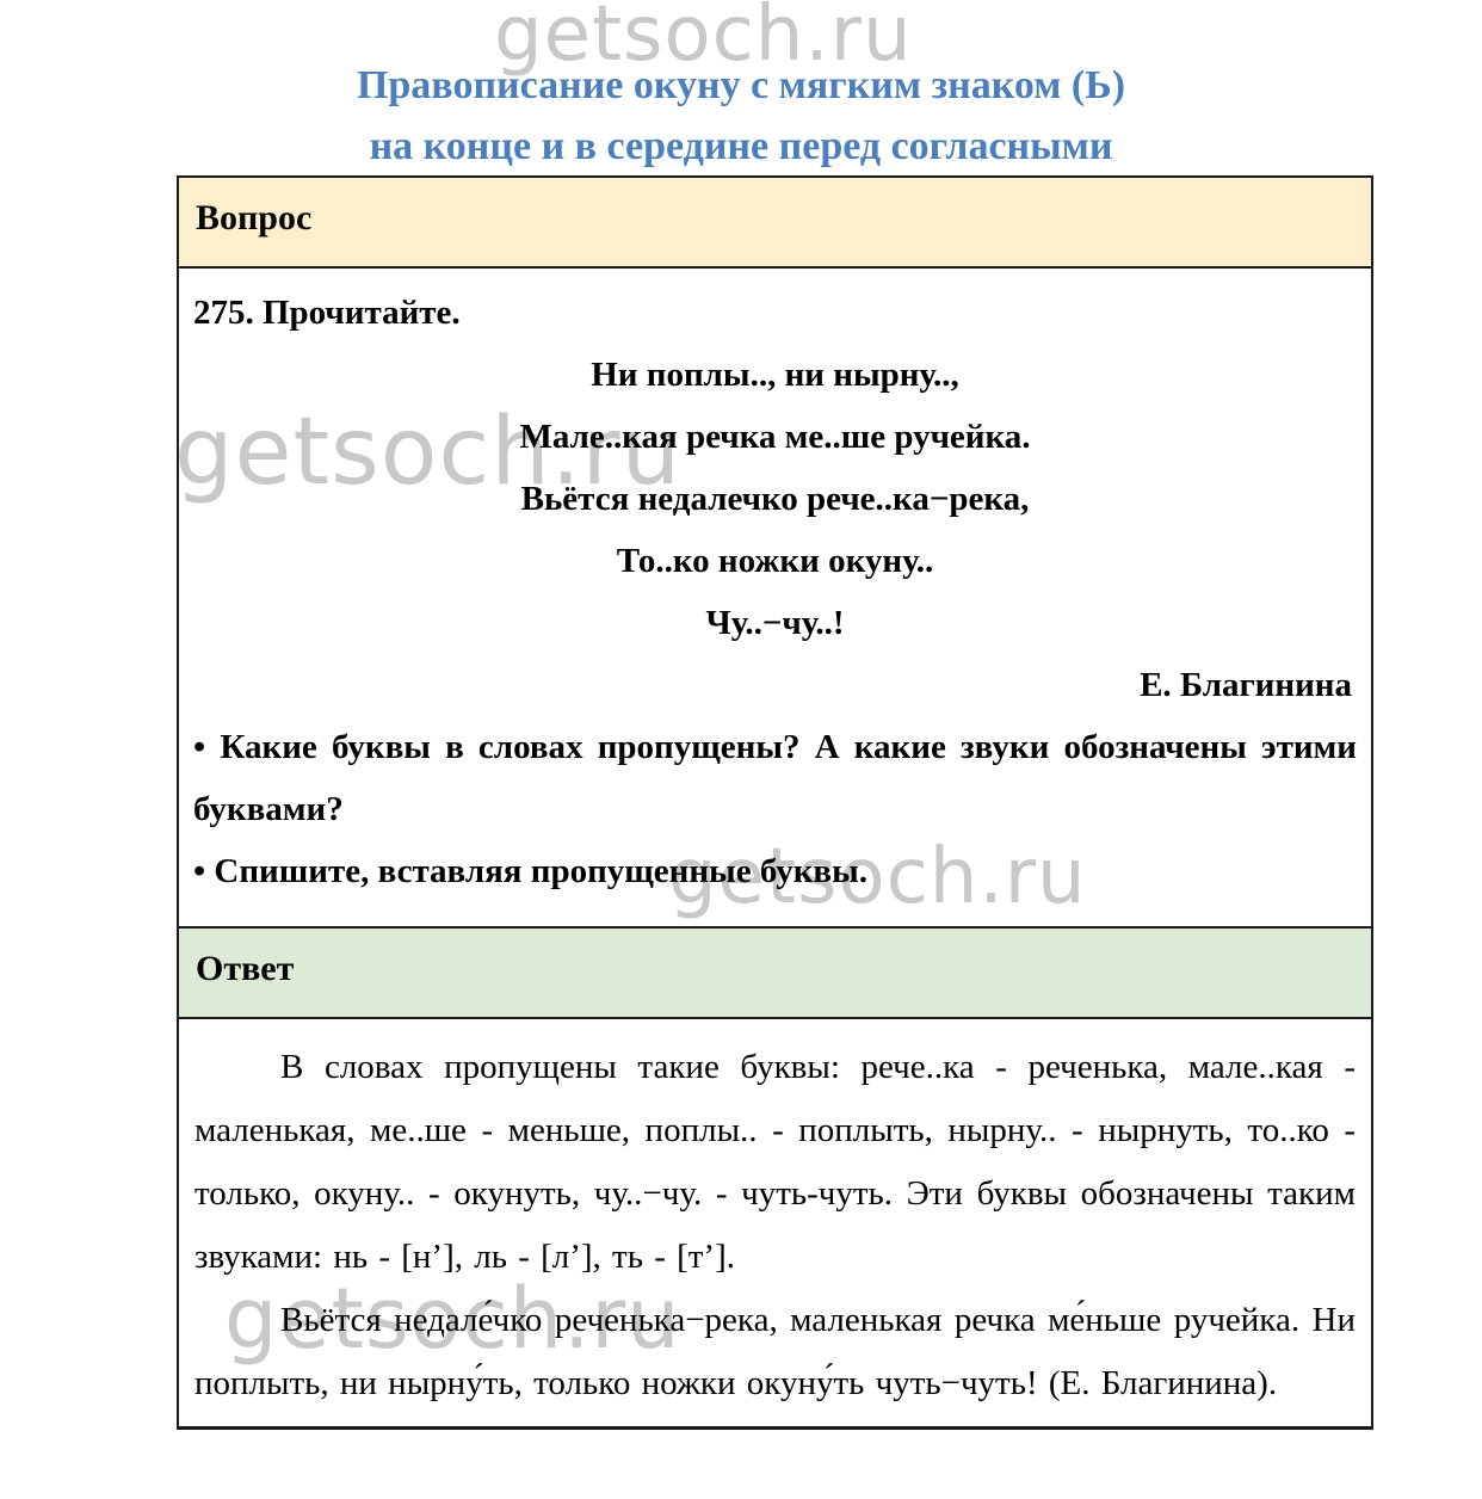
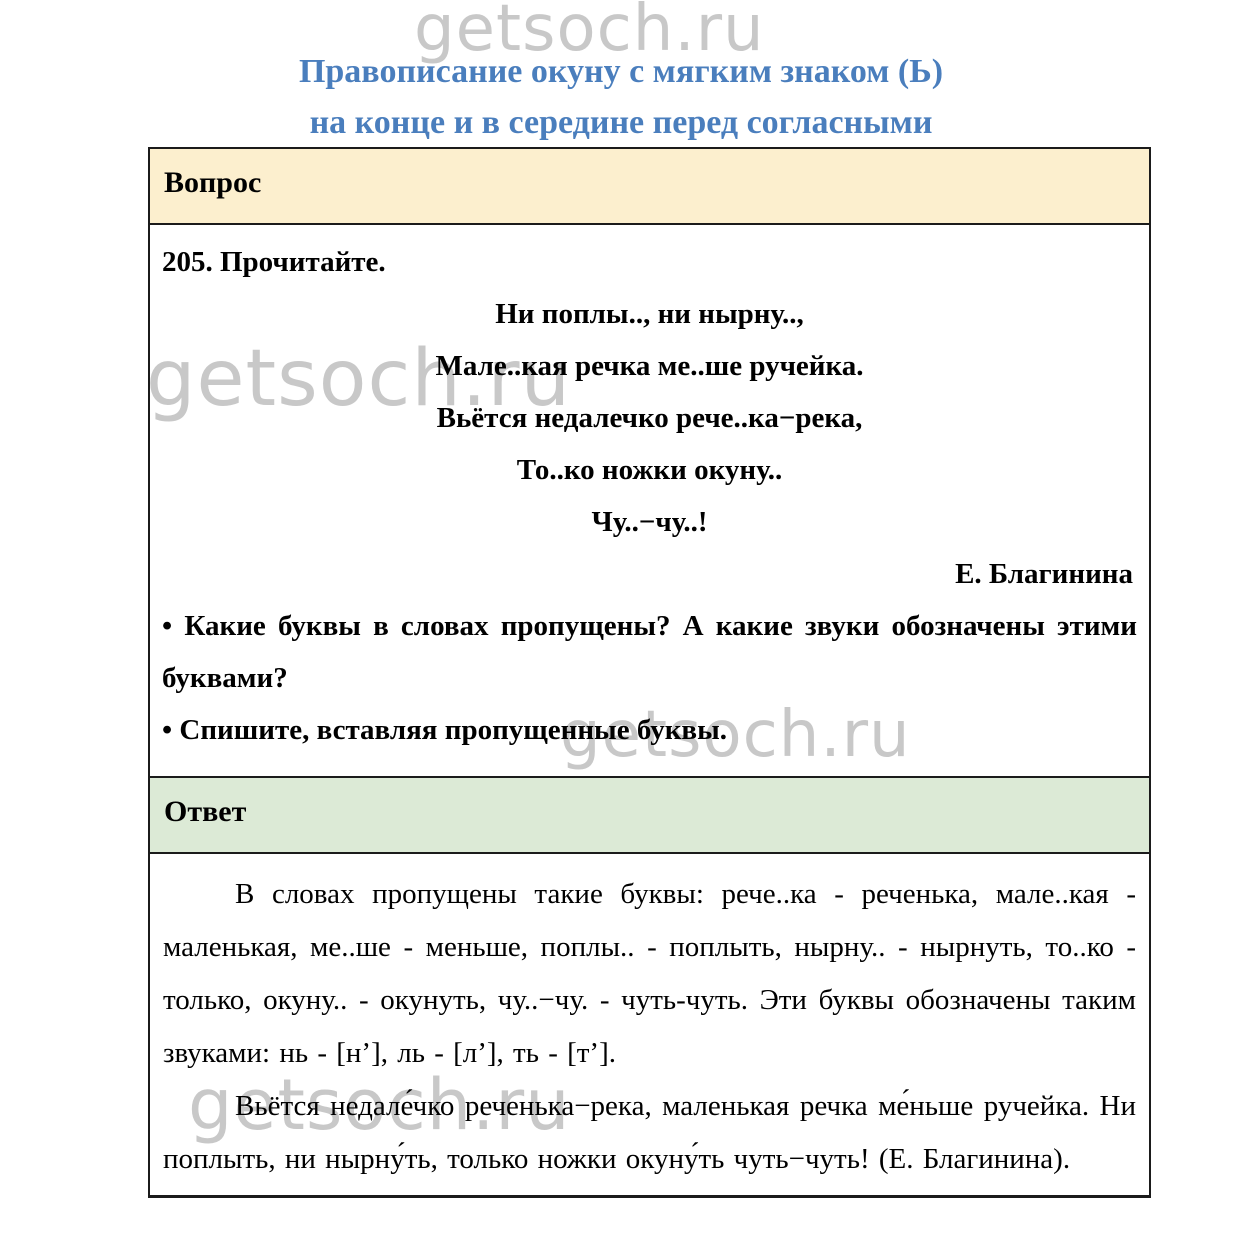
  getsoch.ru
  getsoch.ru
  getsoch.ru
  getsoch.ru
  Правописание окуну с мягким знаком (Ь)
  на конце и в середине перед согласными
  Вопрос
- 275. Прочитайте.
+ 205. Прочитайте.
  Ни поплы.., ни нырну..,
  Мале..кая речка ме..ше ручейка.
  Вьётся недалечко рече..ка−река,
  То..ко ножки окуну..
  Чу..−чу..!
  Е. Благинина
  • Какие буквы в словах пропущены? А какие звуки обозначены этими буквами?
  • Спишите, вставляя пропущенные буквы.
  Ответ
  В словах пропущены такие буквы: рече..ка - реченька, мале..кая - маленькая, ме..ше - меньше, поплы.. - поплыть, нырну.. - нырнуть, то..ко - только, окуну.. - окунуть, чу..−чу. - чуть-чуть. Эти буквы обозначены таким звуками: нь - [н’], ль - [л’], ть - [т’].
  Вьётся недале́чко реченька−река, маленькая речка ме́ньше ручейка. Ни поплыть, ни нырну́ть, только ножки окуну́ть чуть−чуть! (Е. Благинина).
